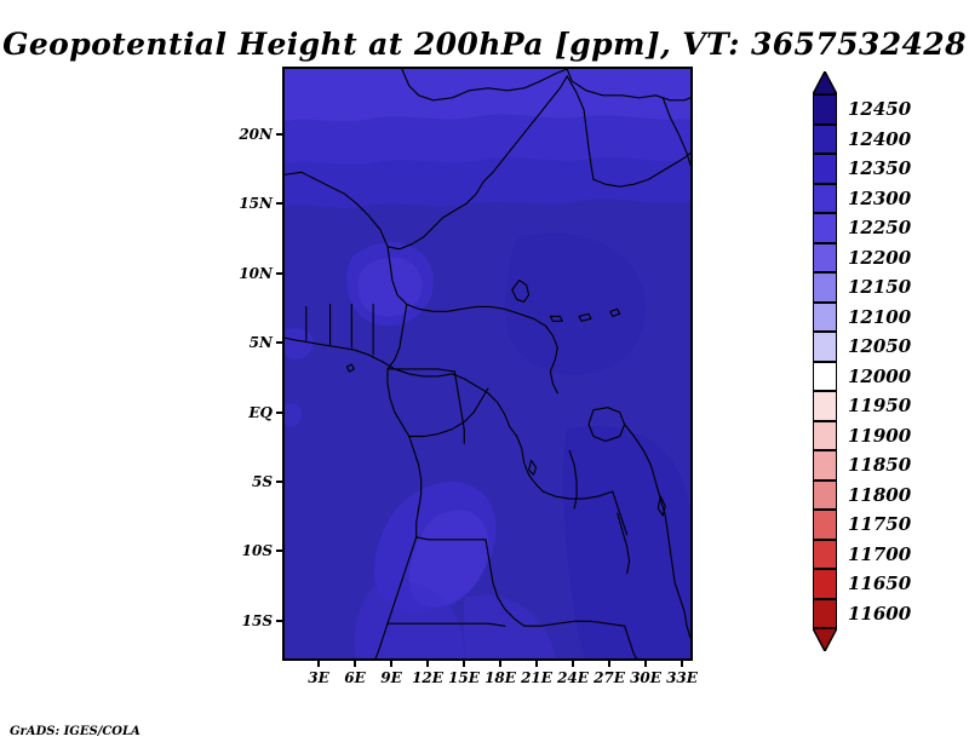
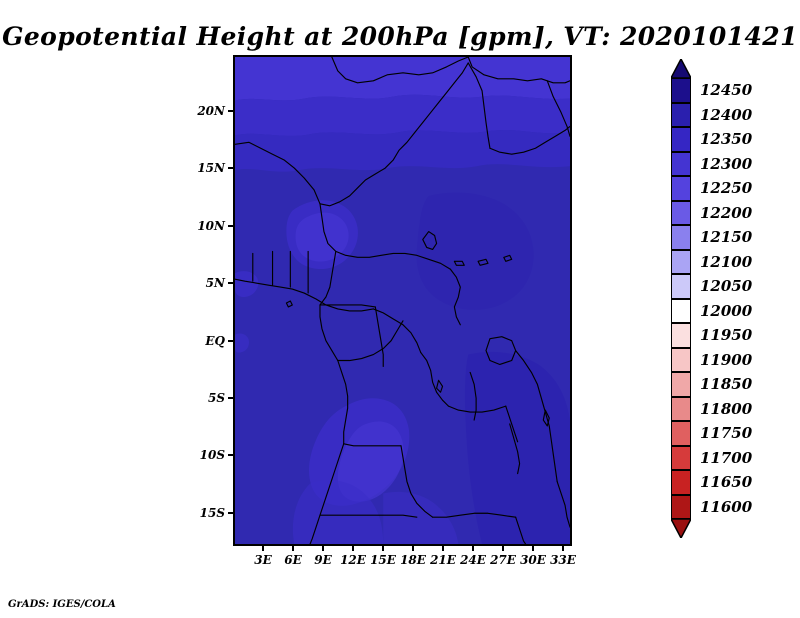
- Geopotential Height at 200hPa [gpm], VT: 3657532428
+ Geopotential Height at 200hPa [gpm], VT: 2020101421
  20N
  15N
  10N
  5N
  EQ
  5S
  10S
  15S
  3E
  6E
  9E
  12E
  15E
  18E
  21E
  24E
  27E
  30E
  33E
  12450
  12400
  12350
  12300
  12250
  12200
  12150
  12100
  12050
  12000
  11950
  11900
  11850
  11800
  11750
  11700
  11650
  11600
  GrADS: IGES/COLA
